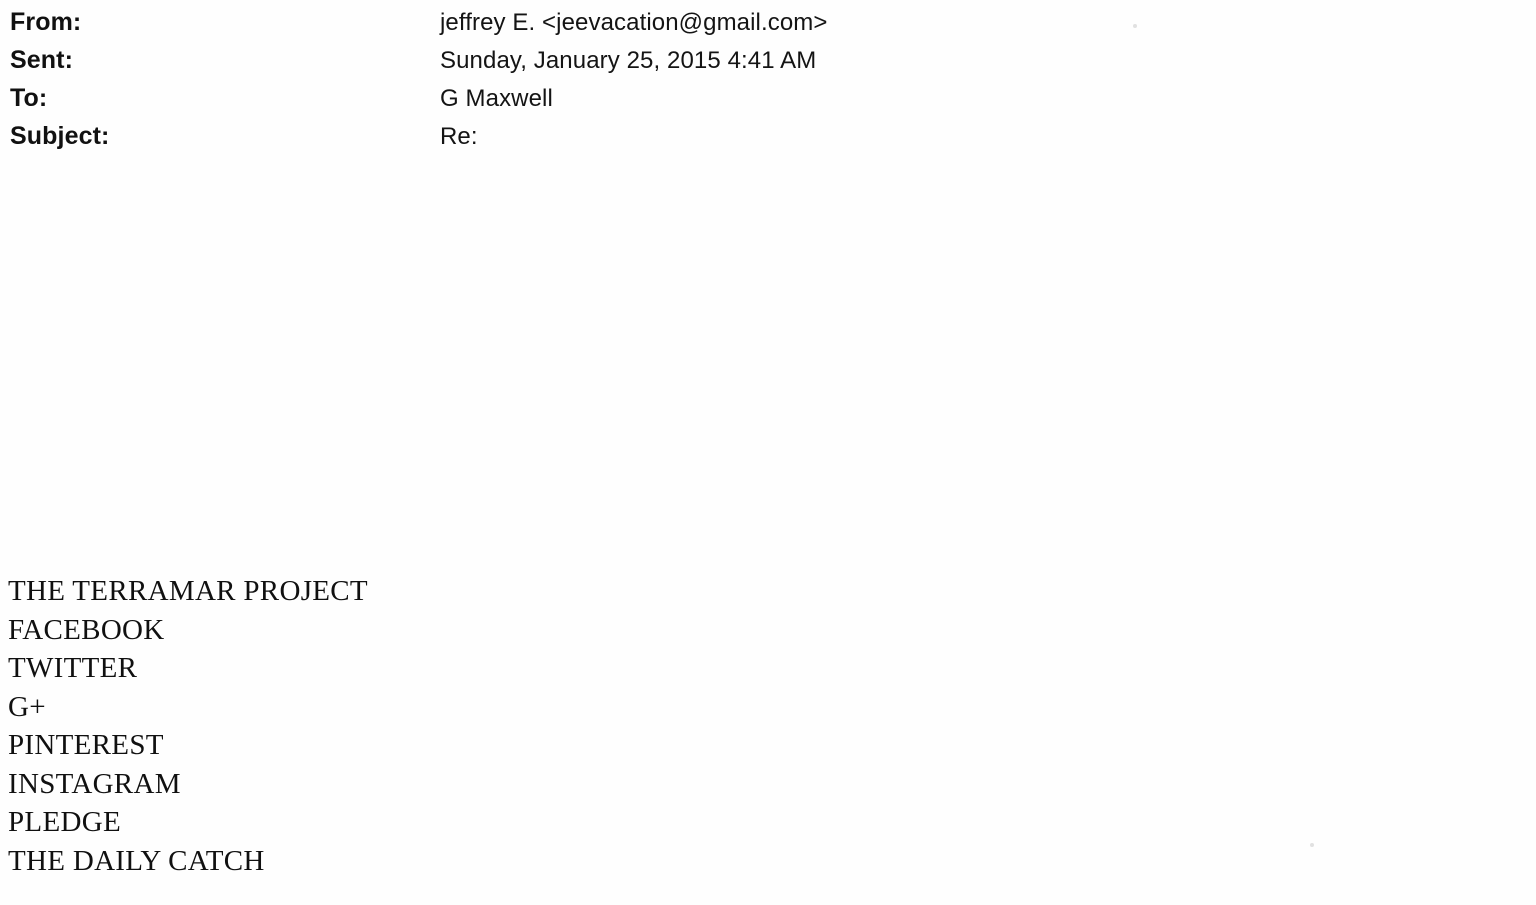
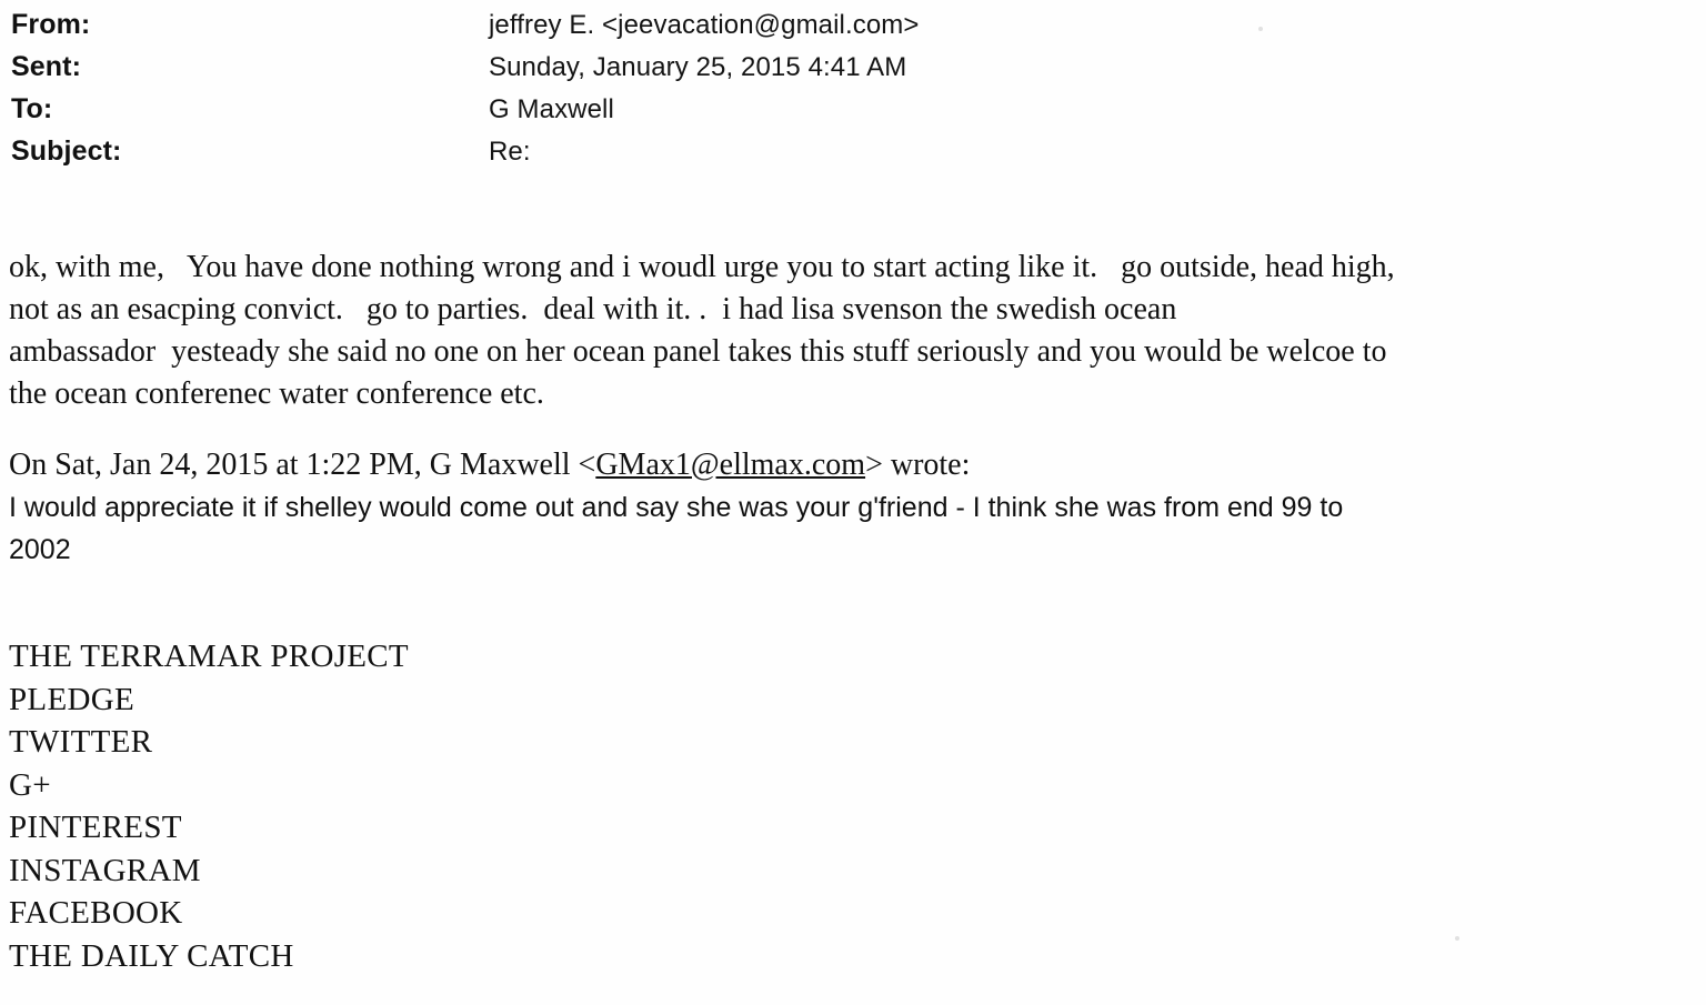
  From:
  jeffrey E. <jeevacation@gmail.com>
  Sent:
  Sunday, January 25, 2015 4:41 AM
  To:
  G Maxwell
  Subject:
  Re:
+ ok, with me, You have done nothing wrong and i woudl urge you to start acting like it. go outside, head high,
+ not as an esacping convict. go to parties. deal with it. . i had lisa svenson the swedish ocean
+ ambassador yesteady she said no one on her ocean panel takes this stuff seriously and you would be welcoe to
+ the ocean conferenec water conference etc.
+ On Sat, Jan 24, 2015 at 1:22 PM, G Maxwell <GMax1@ellmax.com> wrote:
+ I would appreciate it if shelley would come out and say she was your g'friend - I think she was from end 99 to
+ 2002
  THE TERRAMAR PROJECT
- FACEBOOK
+ PLEDGE
  TWITTER
  G+
  PINTEREST
  INSTAGRAM
- PLEDGE
+ FACEBOOK
  THE DAILY CATCH
